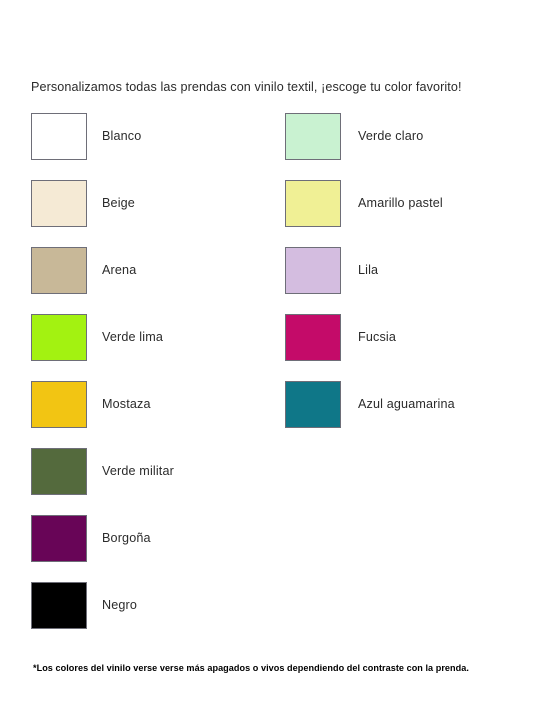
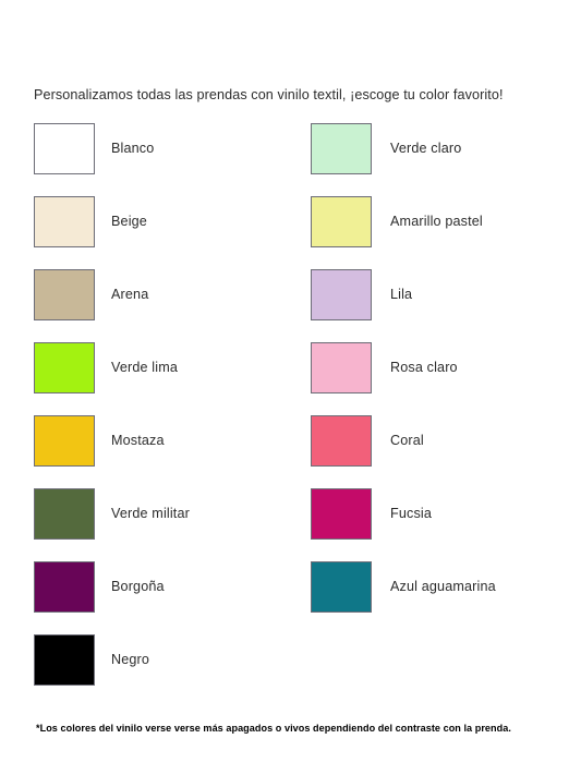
  Personalizamos todas las prendas con vinilo textil, ¡escoge tu color favorito!
  Blanco
  Beige
  Arena
  Verde lima
  Mostaza
  Verde militar
  Borgoña
  Negro
  Verde claro
  Amarillo pastel
  Lila
+ Rosa claro
+ Coral
  Fucsia
  Azul aguamarina
  *Los colores del vinilo verse verse más apagados o vivos dependiendo del contraste con la prenda.
